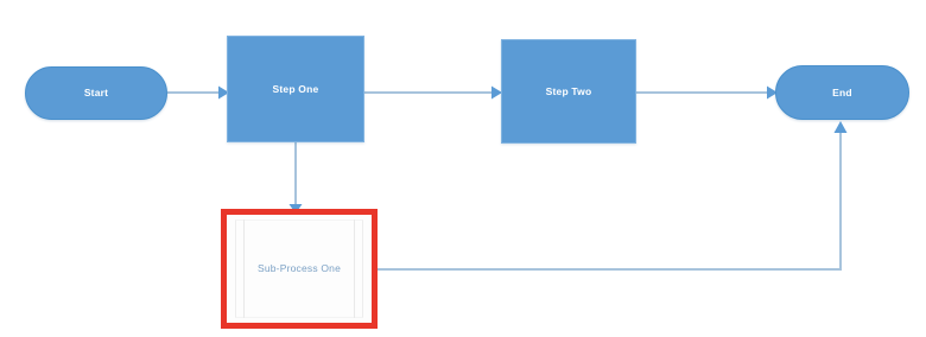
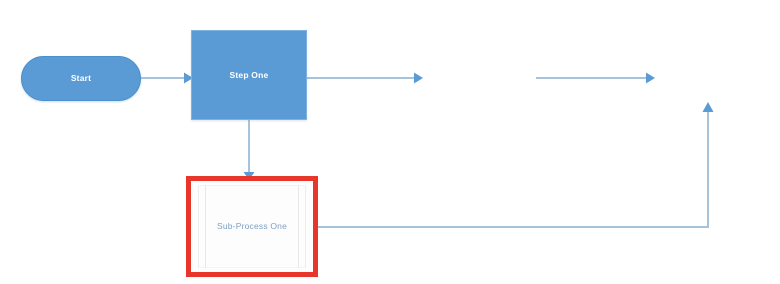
  Start
  Step One
- Step Two
- End
  Sub-Process One
